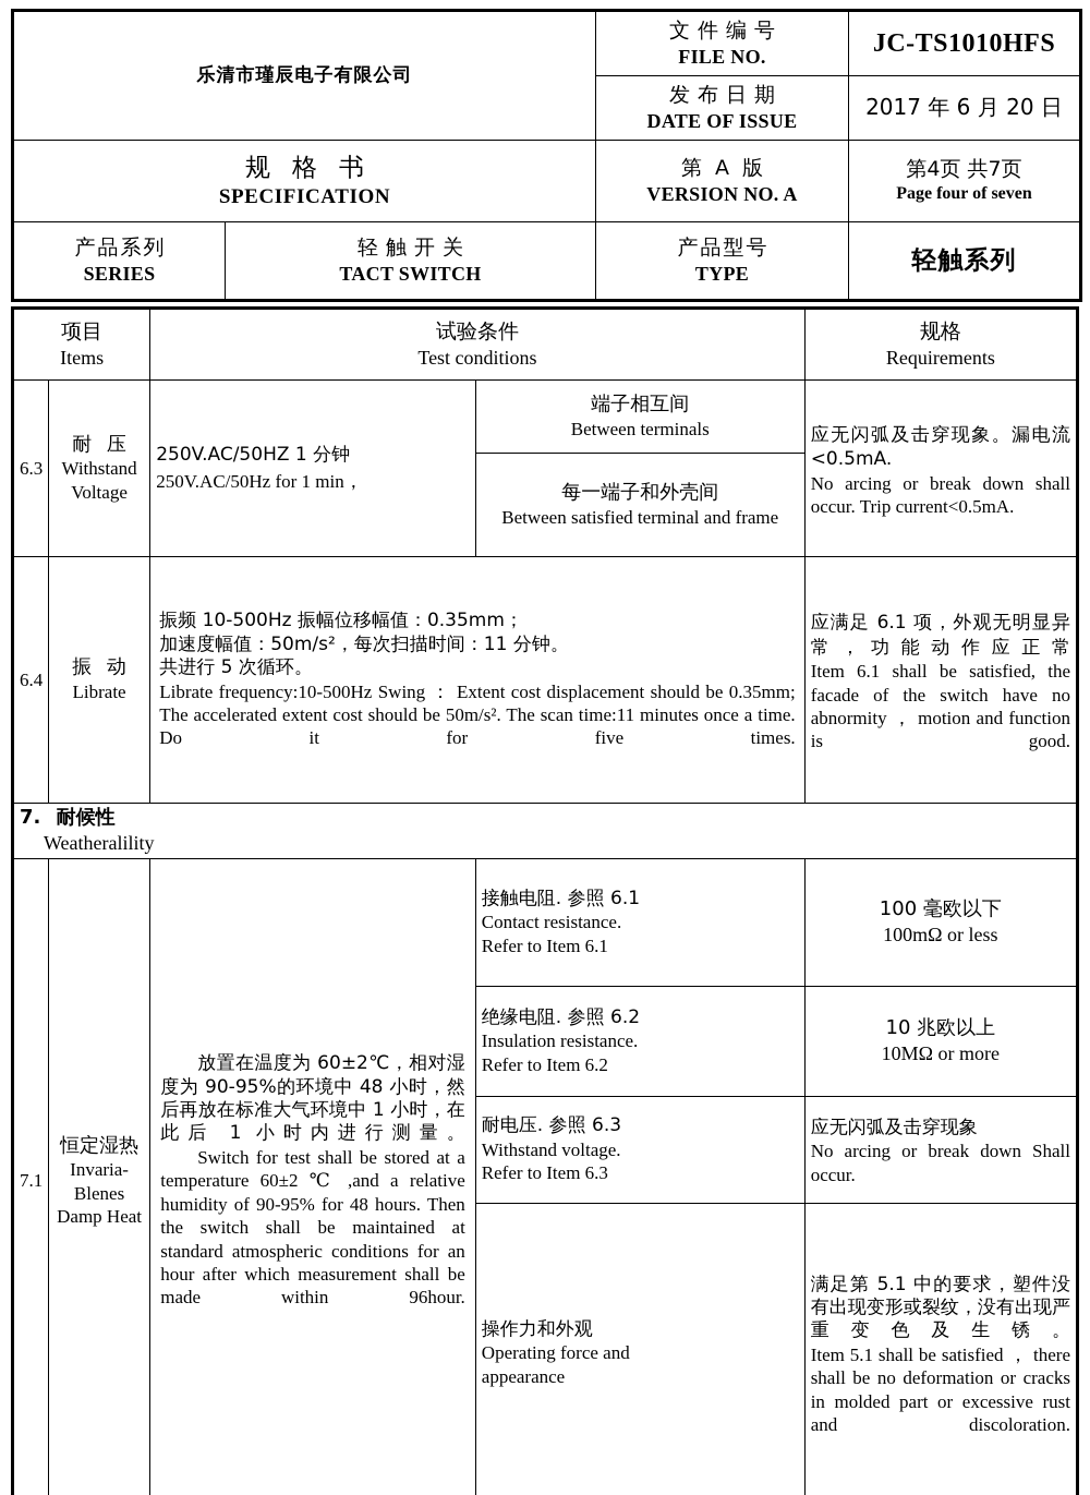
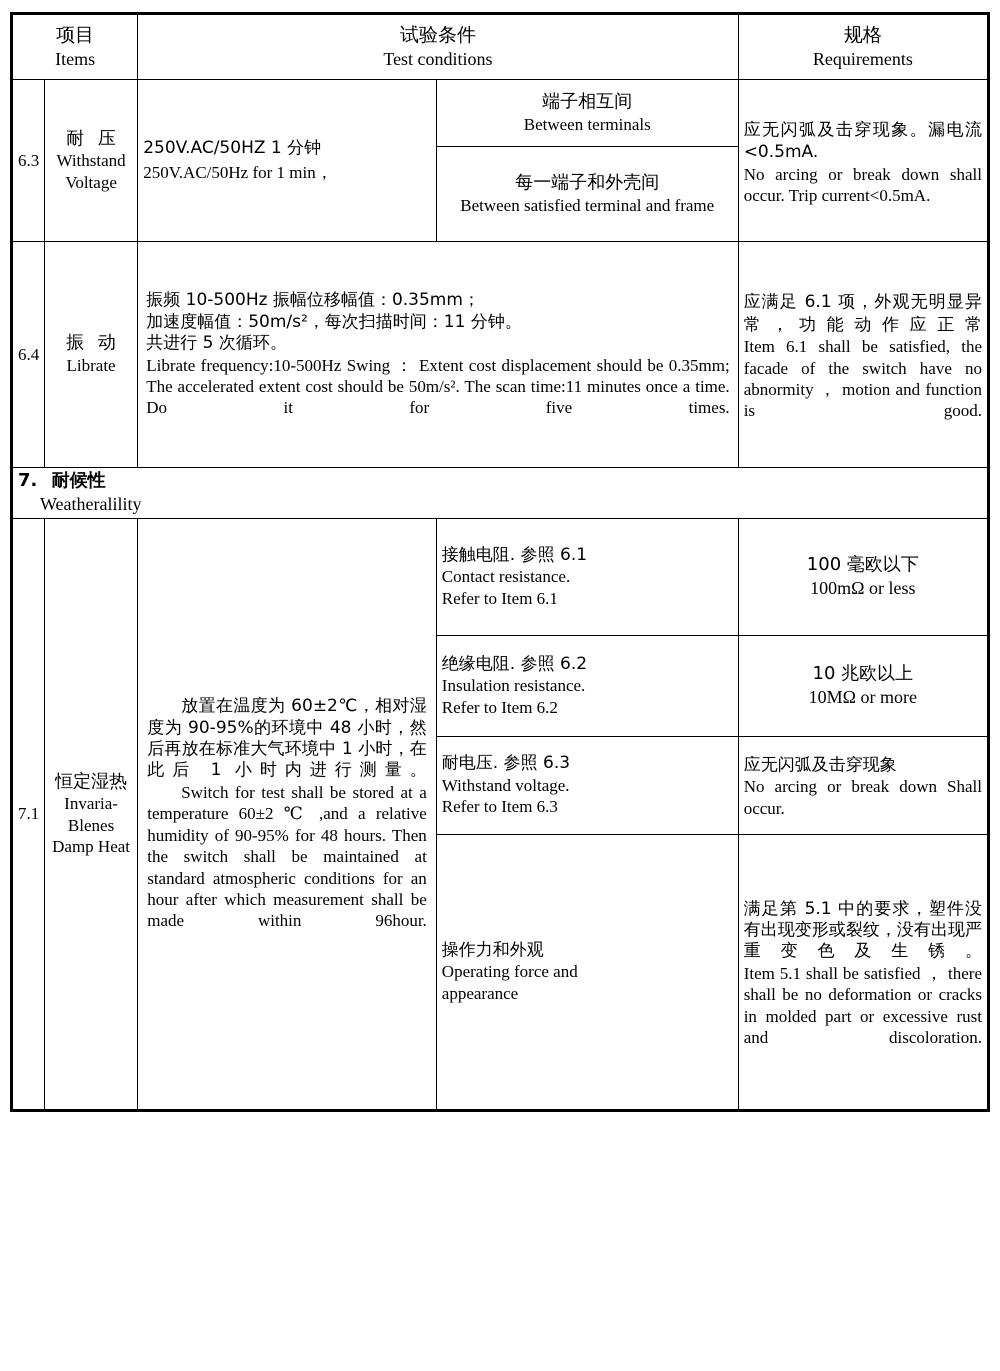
- 乐清市瑾辰电子有限公司	文件编号 FILE NO.	JC-TS1010HFS
- 发布日期 DATE OF ISSUE	2017 年 6 月 20 日
- 规格书 SPECIFICATION	第 A 版 VERSION NO. A	第4页 共7页 Page four of seven
- 产品系列 SERIES	轻触开关 TACT SWITCH	产品型号 TYPE	轻触系列
  项目 Items	试验条件 Test conditions	规格 Requirements
  6.3	耐 压 Withstand Voltage	250V.AC/50HZ 1 分钟 250V.AC/50Hz for 1 min，	端子相互间 Between terminals	应无闪弧及击穿现象。漏电流<0.5mA. No arcing or break down shall occur. Trip current<0.5mA.
  每一端子和外壳间 Between satisfied terminal and frame
  6.4	振 动 Librate	振频 10-500Hz 振幅位移幅值：0.35mm； 加速度幅值：50m/s²，每次扫描时间：11 分钟。 共进行 5 次循环。 Librate frequency:10-500Hz Swing ： Extent cost displacement should be 0.35mm; The accelerated extent cost should be 50m/s². The scan time:11 minutes once a time. Do it for five times.	应满足 6.1 项，外观无明显异常，功能动作应正常 Item 6.1 shall be satisfied, the facade of the switch have no abnormity ， motion and function is good.
  7. 耐候性 Weatheralility
  7.1	恒定湿热 Invaria-Blenes Damp Heat	放置在温度为 60±2℃，相对湿度为 90-95%的环境中 48 小时，然后再放在标准大气环境中 1 小时，在此后 1 小时内进行测量。 Switch for test shall be stored at a temperature 60±2 ℃ ,and a relative humidity of 90-95% for 48 hours. Then the switch shall be maintained at standard atmospheric conditions for an hour after which measurement shall be made within 96hour.	接触电阻. 参照 6.1 Contact resistance. Refer to Item 6.1	100 毫欧以下 100mΩ or less
  绝缘电阻. 参照 6.2 Insulation resistance. Refer to Item 6.2	10 兆欧以上 10MΩ or more
  耐电压. 参照 6.3 Withstand voltage. Refer to Item 6.3	应无闪弧及击穿现象 No arcing or break down Shall occur.
  操作力和外观 Operating force and appearance	满足第 5.1 中的要求，塑件没有出现变形或裂纹，没有出现严重变色及生锈。 Item 5.1 shall be satisfied ， there shall be no deformation or cracks in molded part or excessive rust and discoloration.
